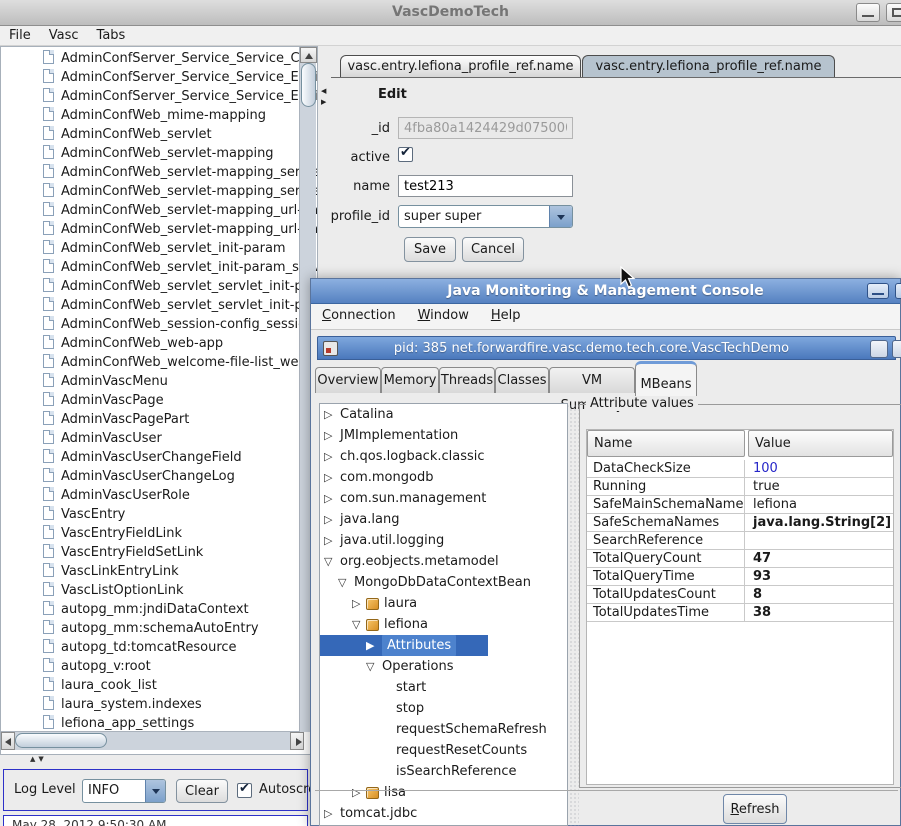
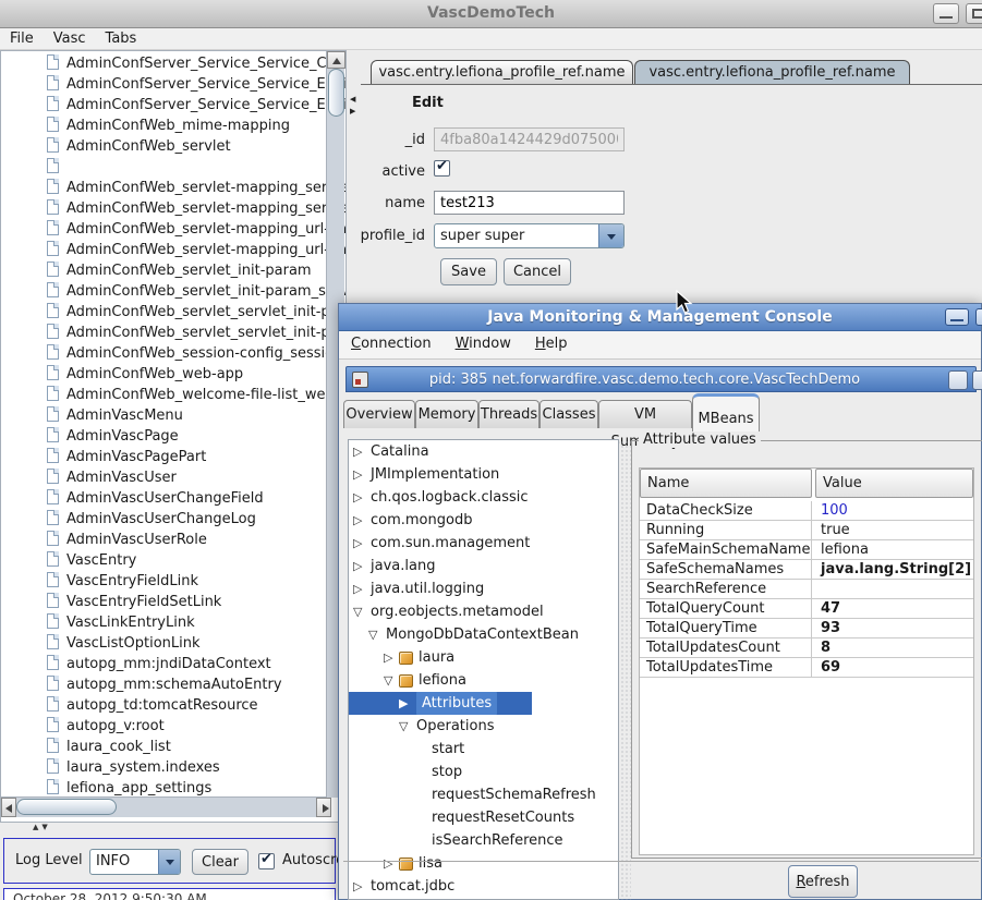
  VascDemoTech
  File Vasc Tabs
  AdminConfServer_Service_Service_C
  AdminConfServer_Service_Service_E
  AdminConfServer_Service_Service_E
  AdminConfWeb_mime-mapping
  AdminConfWeb_servlet
- AdminConfWeb_servlet-mapping
  AdminConfWeb_servlet-mapping_ser
  AdminConfWeb_servlet-mapping_ser
  AdminConfWeb_servlet-mapping_url
  AdminConfWeb_servlet-mapping_url
  AdminConfWeb_servlet_init-param
  AdminConfWeb_servlet_init-param_sv
  AdminConfWeb_servlet_servlet_init-
  AdminConfWeb_servlet_servlet_init-
  AdminConfWeb_session-config_sessi
  AdminConfWeb_web-app
  AdminConfWeb_welcome-file-list_we
  AdminVascMenu
  AdminVascPage
  AdminVascPagePart
  AdminVascUser
  AdminVascUserChangeField
  AdminVascUserChangeLog
  AdminVascUserRole
  VascEntry
  VascEntryFieldLink
  VascEntryFieldSetLink
  VascLinkEntryLink
  VascListOptionLink
  autopg_mm:jndiDataContext
  autopg_mm:schemaAutoEntry
  autopg_td:tomcatResource
  autopg_v:root
  laura_cook_list
  laura_system.indexes
  lefiona_app_settings
  ▲▼
  ◀
  ▶
  Log Level
  INFO
  Clear
  ✔
  Autoscr
- May 28, 2012 9:50:30 AM ...
+ October 28, 2012 9:50:30 AM ...
  vasc.entry.lefiona_profile_ref.name
  vasc.entry.lefiona_profile_ref.name
  Edit
  _id
  4fba80a1424429d07500
  active
  ✔
  name
  test213
  profile_id
  super super
  Save
  Cancel
  Java Monitoring & Management Console
  Connection Window Help
  pid: 385 net.forwardfire.vasc.demo.tech.core.VascTechDemo
  Overview
  Memory
  Threads
  Classes
  MBeans
  ▷
  Catalina
  ▷
  JMImplementation
  ▷
  ch.qos.logback.classic
  ▷
  com.mongodb
  ▷
  com.sun.management
  ▷
  java.lang
  ▷
  java.util.logging
  ▽
  org.eobjects.metamodel
  ▽
  MongoDbDataContextBean
  ▷
  laura
  ▽
  lefiona
  ▶
  Attributes
  ▽
  Operations
  start
  stop
  requestSchemaRefresh
  requestResetCounts
  isSearchReference
  ▷
  lisa
  ▷
  tomcat.jdbc
  Attribute values
  Name
  Value
  DataCheckSize
  100
  Running
  true
  SafeMainSchemaName
  lefiona
  SafeSchemaNames
  java.lang.String[2]
  SearchReference
  TotalQueryCount
  47
  TotalQueryTime
  93
  TotalUpdatesCount
  8
  TotalUpdatesTime
- 38
+ 69
  Refresh
